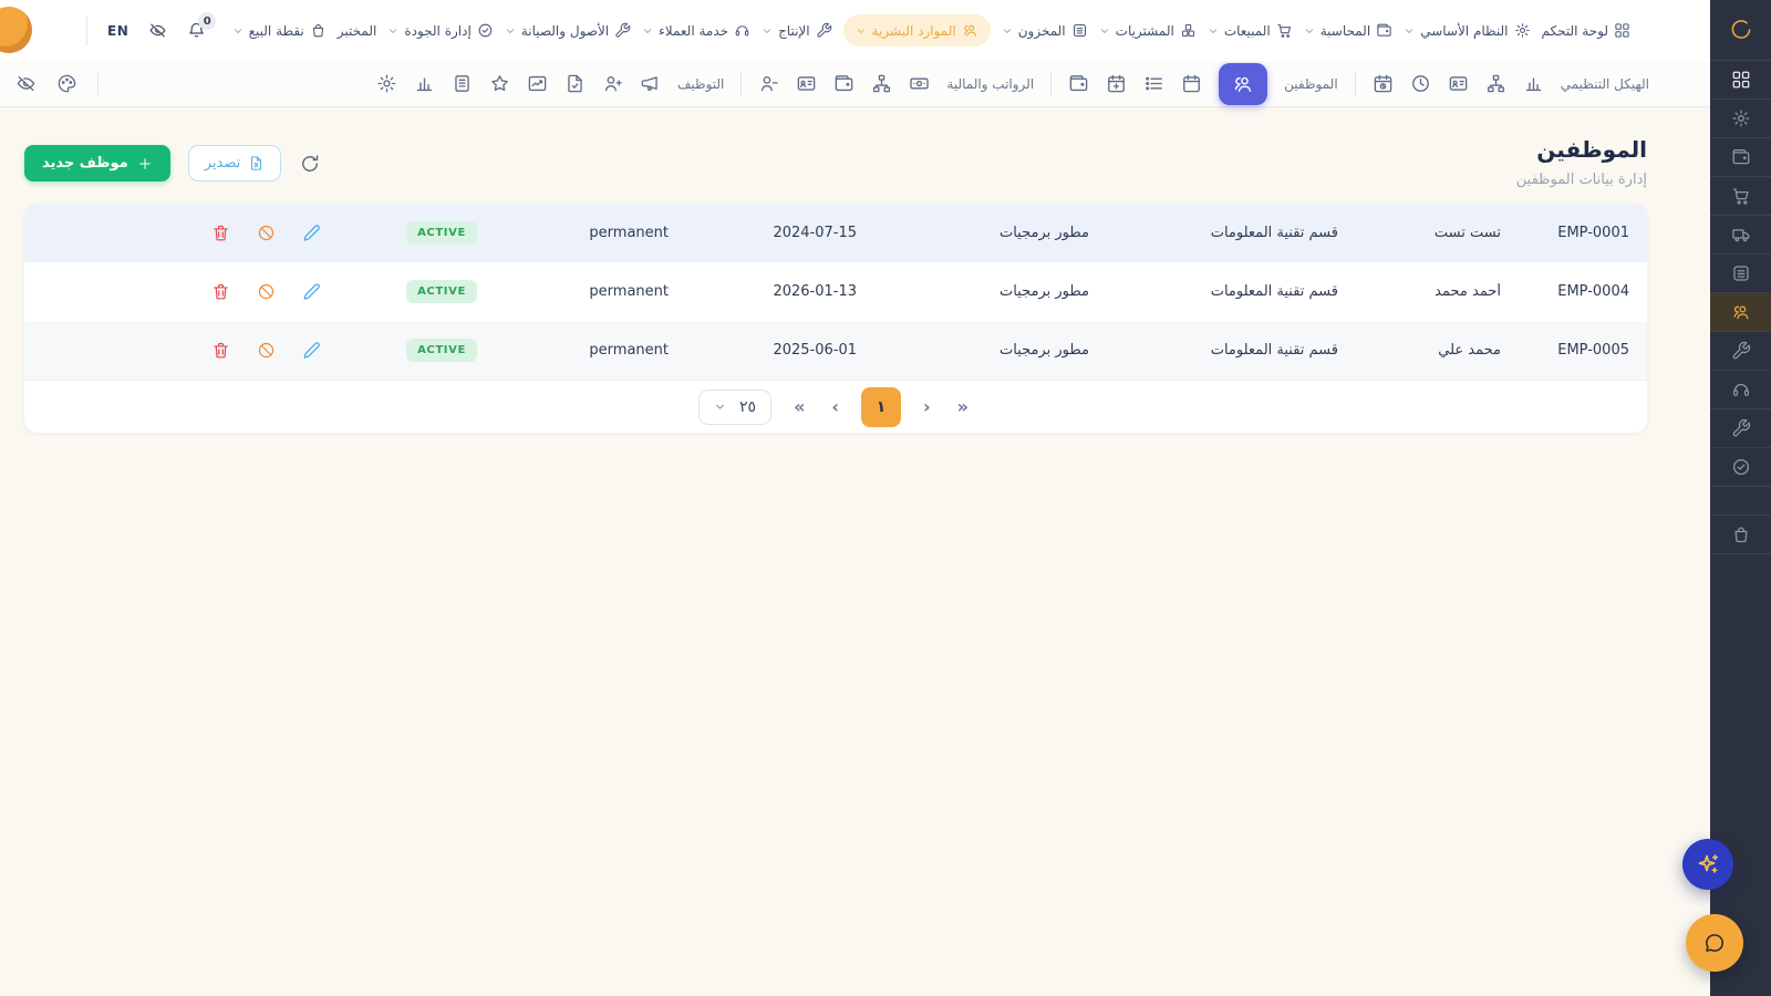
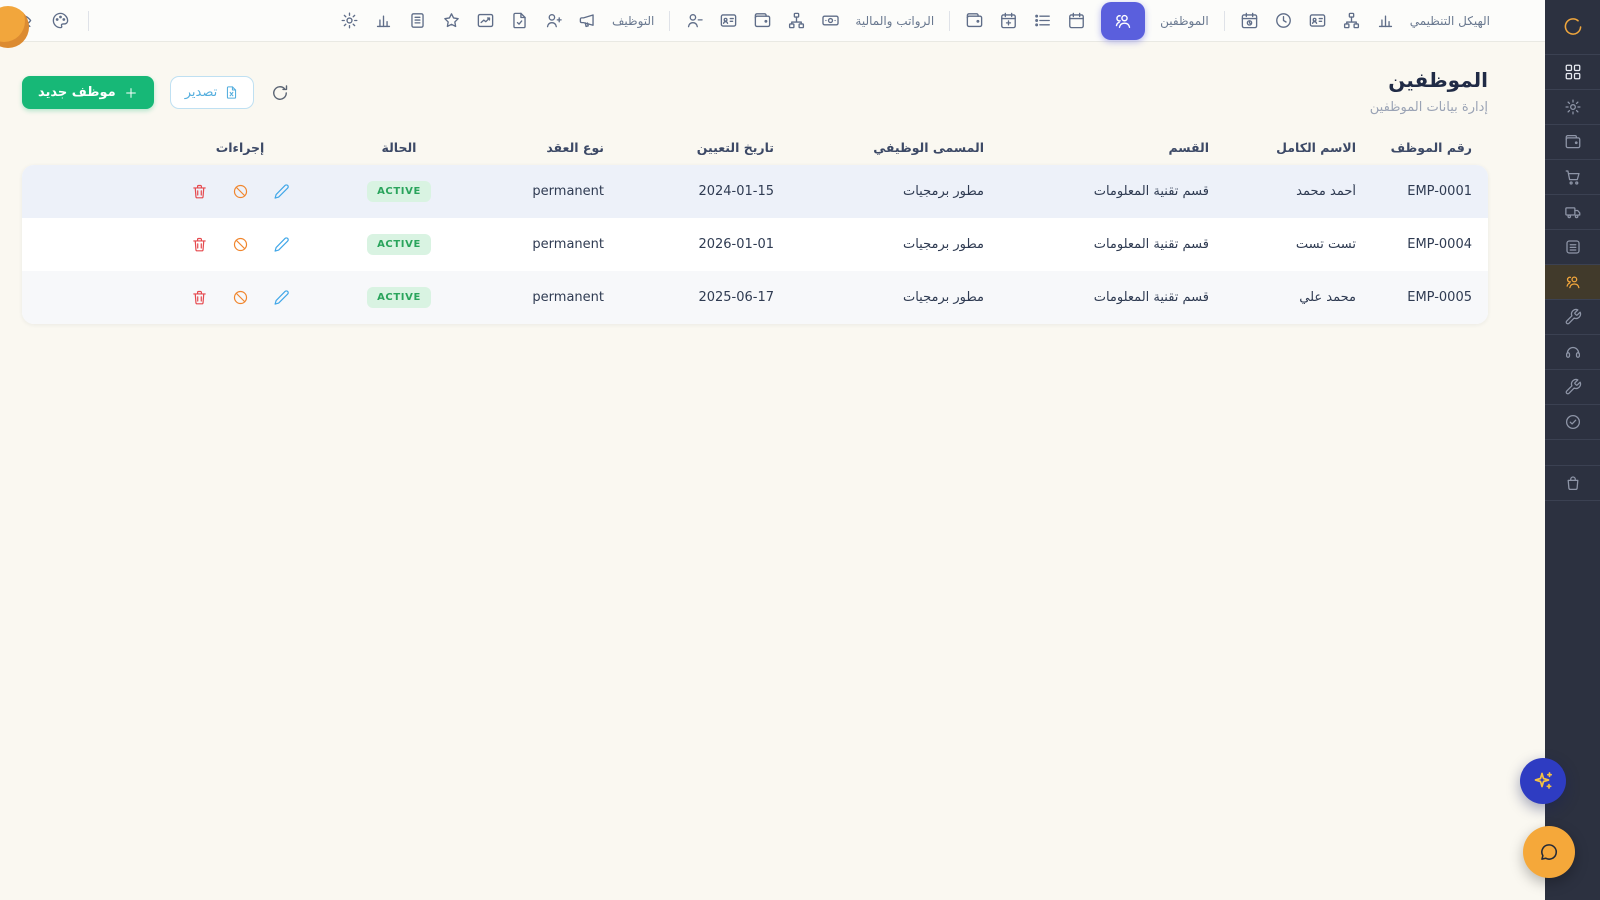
- لوحة التحكم
- النظام الأساسي
- المحاسبة
- المبيعات
- المشتريات
- المخزون
- الموارد البشرية
- الإنتاج
- خدمة العملاء
- الأصول والصيانة
- إدارة الجودة
- المختبر
- نقطة البيع
- 0
- EN
  الهيكل التنظيمي
  الموظفين
  الرواتب والمالية
  التوظيف
  الموظفين
  إدارة بيانات الموظفين
  تصدير
  موظف جديد
+ رقم الموظف
+ الاسم الكامل
+ القسم
+ المسمى الوظيفي
+ تاريخ التعيين
+ نوع العقد
+ الحالة
+ إجراءات
  EMP-0001
- تست تست
+ أحمد محمد
  قسم تقنية المعلومات
  مطور برمجيات
- 2024-07-15
+ 2024-01-15
  permanent
  ACTIVE
  EMP-0004
- أحمد محمد
+ تست تست
  قسم تقنية المعلومات
  مطور برمجيات
- 2026-01-13
+ 2026-01-01
  permanent
  ACTIVE
  EMP-0005
  محمد علي
  قسم تقنية المعلومات
  مطور برمجيات
- 2025-06-01
+ 2025-06-17
  permanent
  ACTIVE
- ٢٥
- «
- ‹
- ١
- ›
- »
